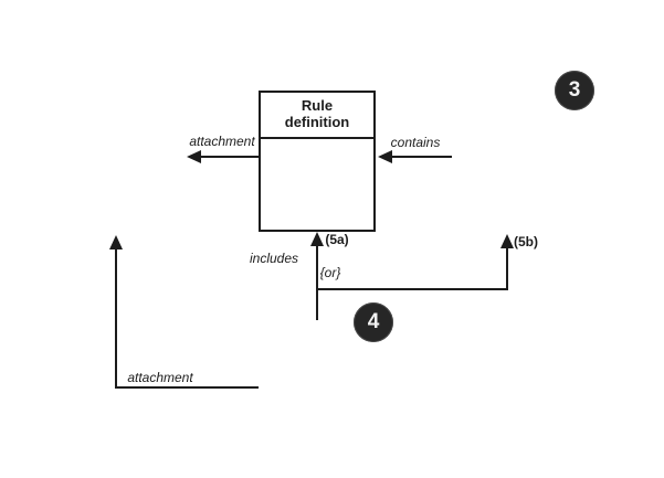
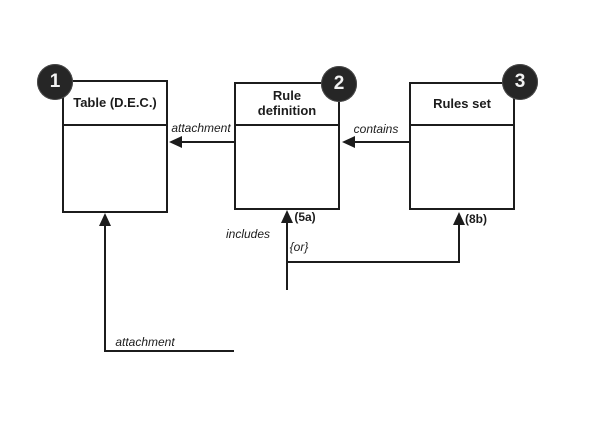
+ Table (D.E.C.)
  Rule definition
+ Rules set
+ 1
+ 2
  3
- 4
  attachment
  contains
  includes
  (5a)
  {or}
- (5b)
+ (8b)
  attachment
